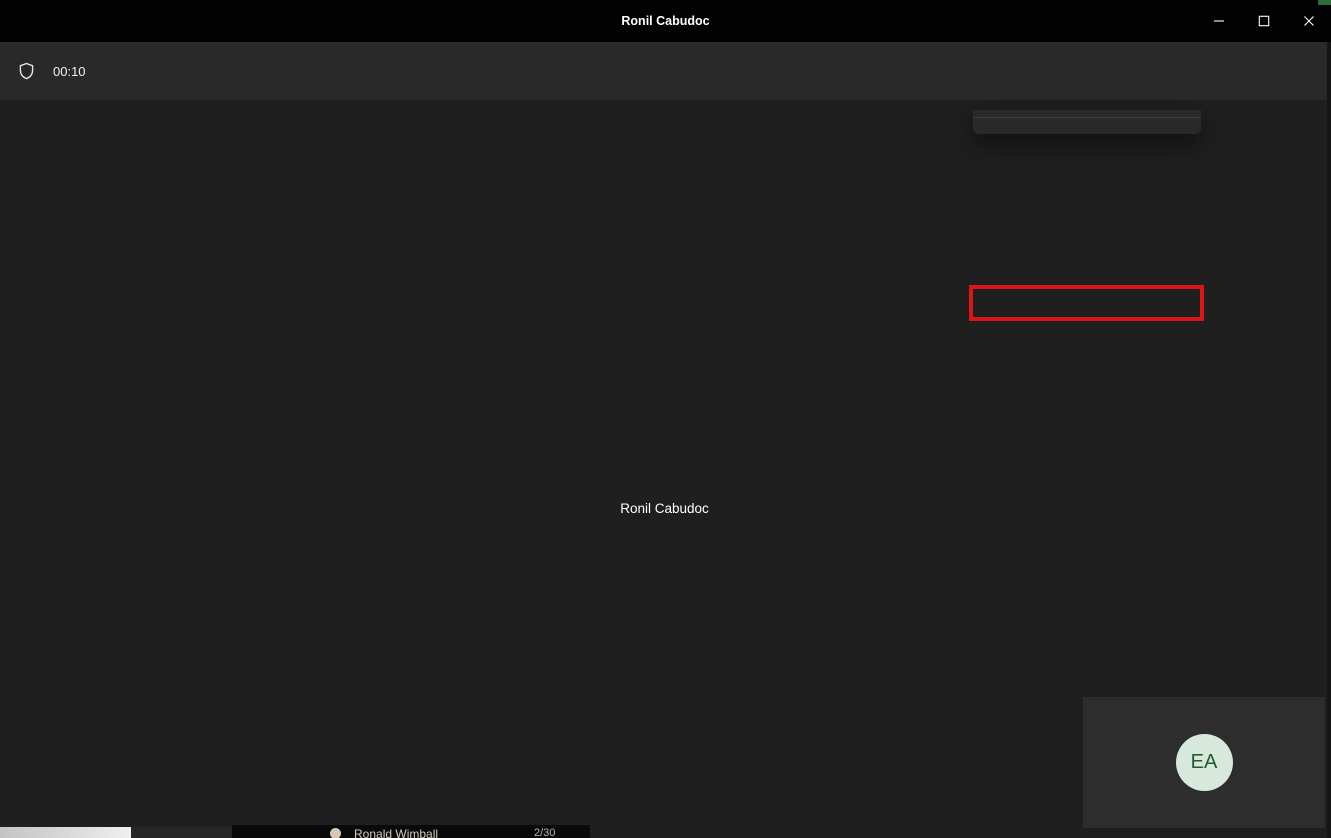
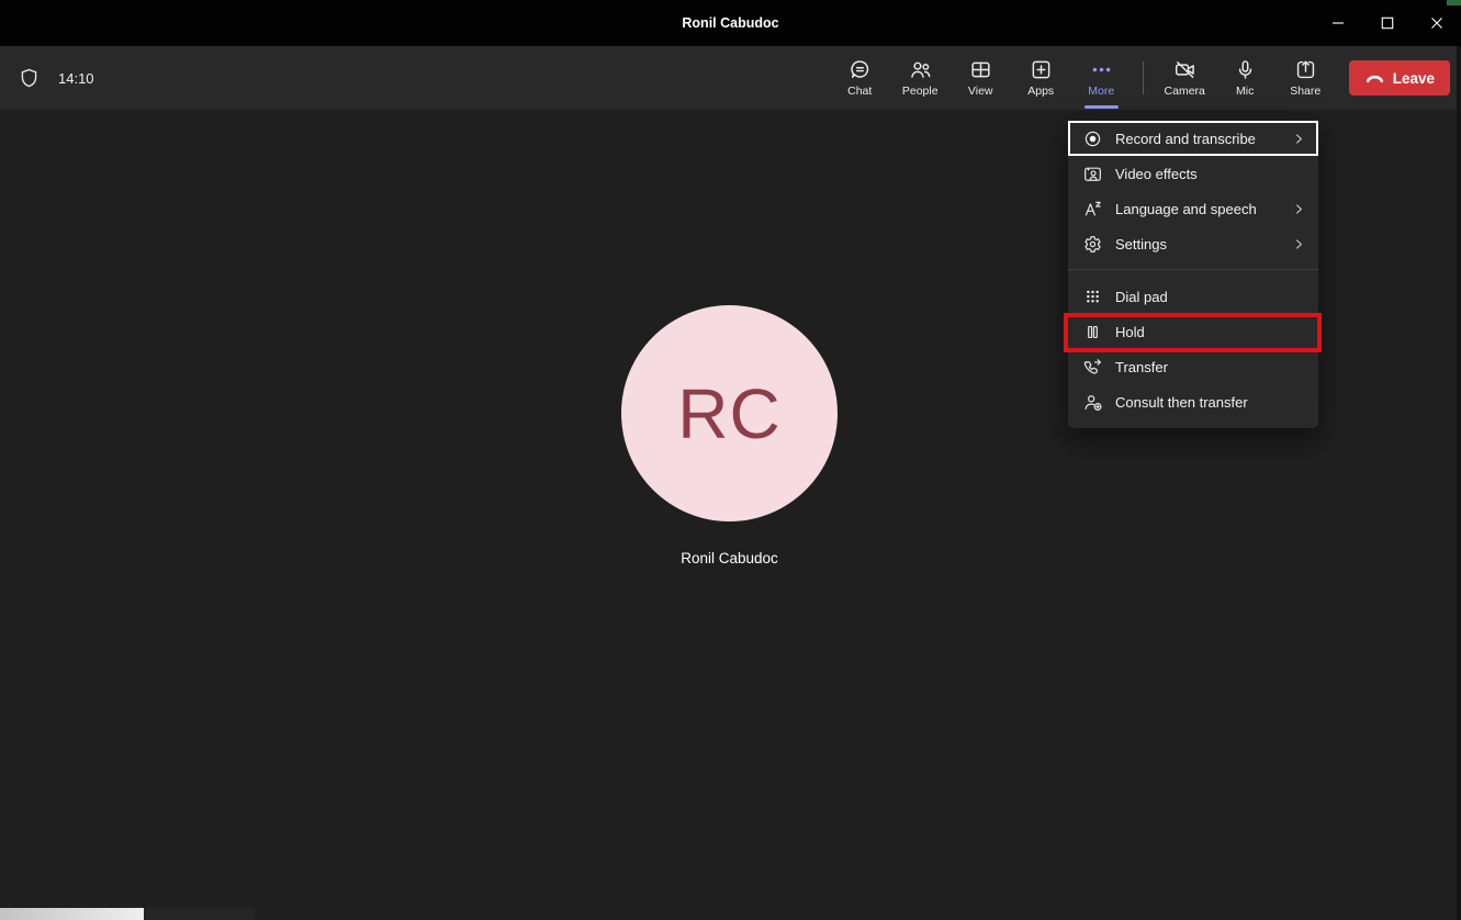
  Ronil Cabudoc
- 00:10
+ 14:10
+ Chat
+ People
+ View
+ Apps
+ More
+ Camera
+ Mic
+ Share
+ Leave
+ Record and transcribe
+ Video effects
+ Language and speech
+ Settings
+ Dial pad
+ Hold
+ Transfer
+ Consult then transfer
+ RC
  Ronil Cabudoc
- EA
- Ronald Wimball
- 2/30
